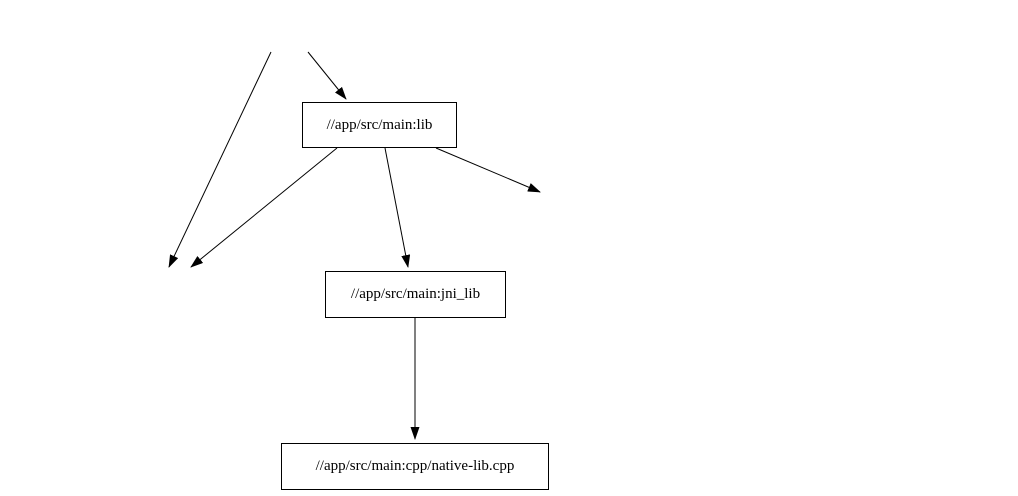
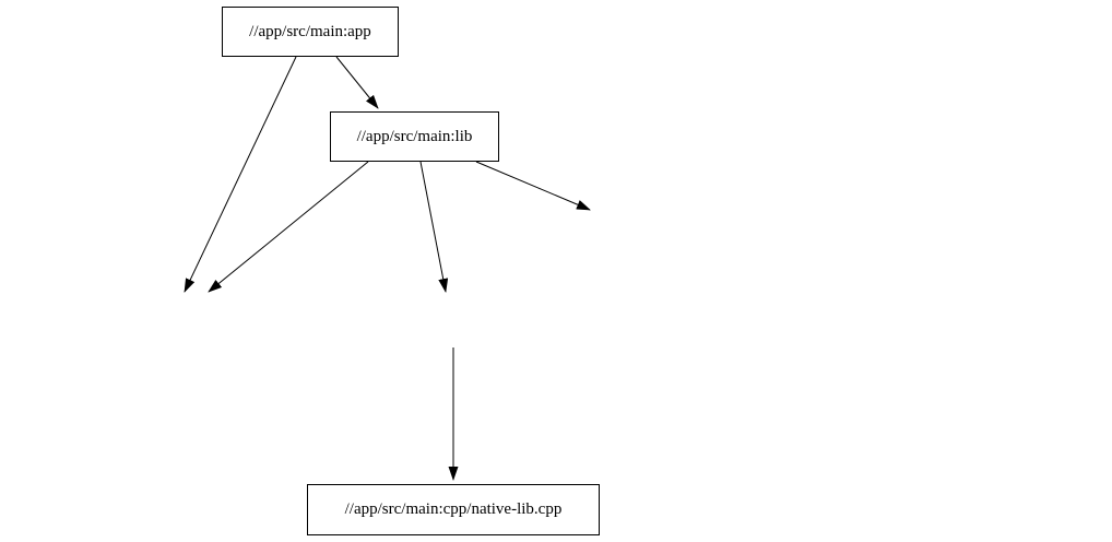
+ //app/src/main:app
  //app/src/main:lib
- //app/src/main:jni_lib
  //app/src/main:cpp/native-lib.cpp
